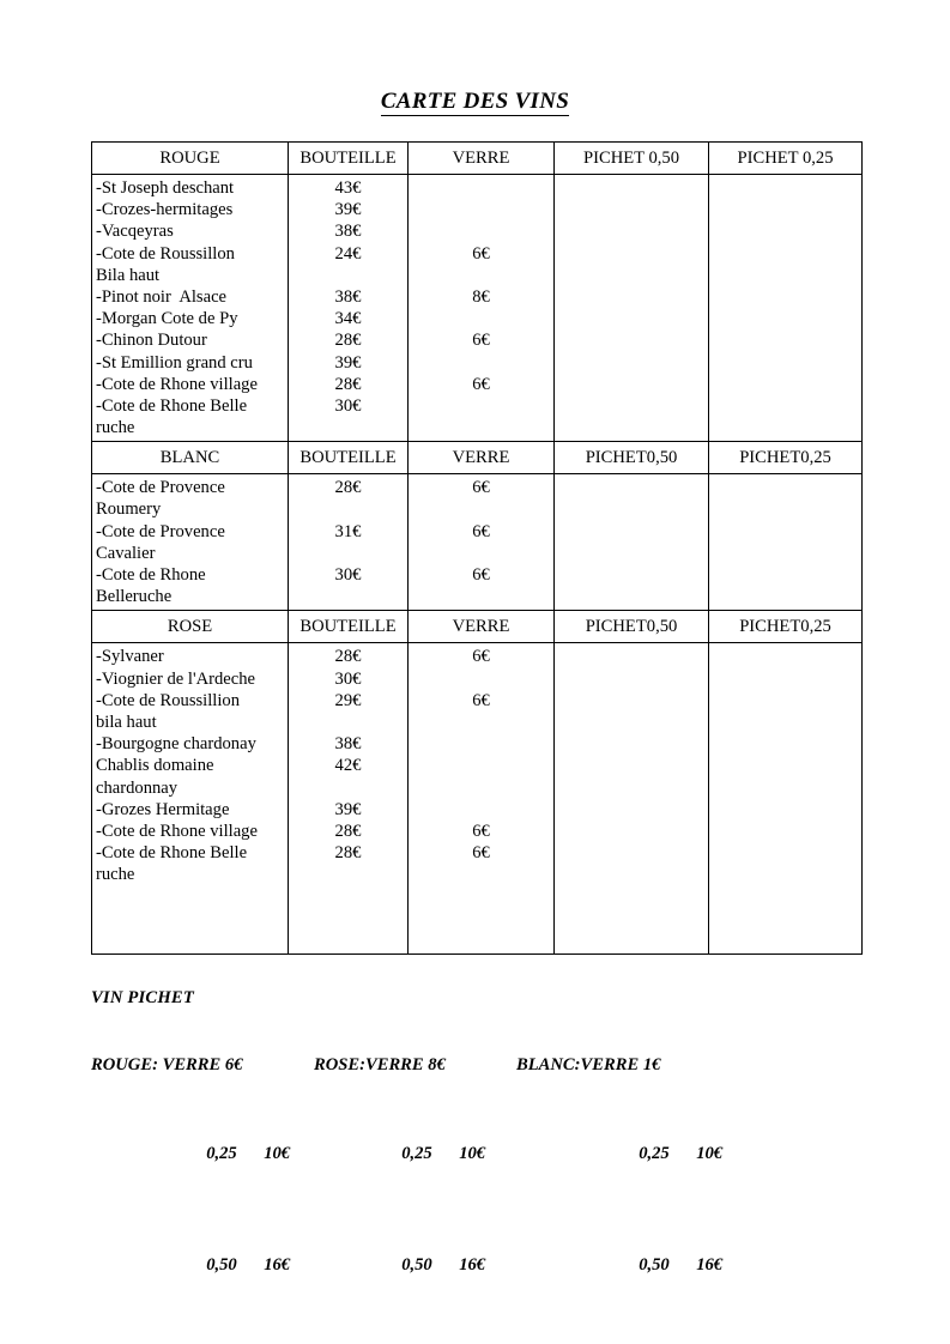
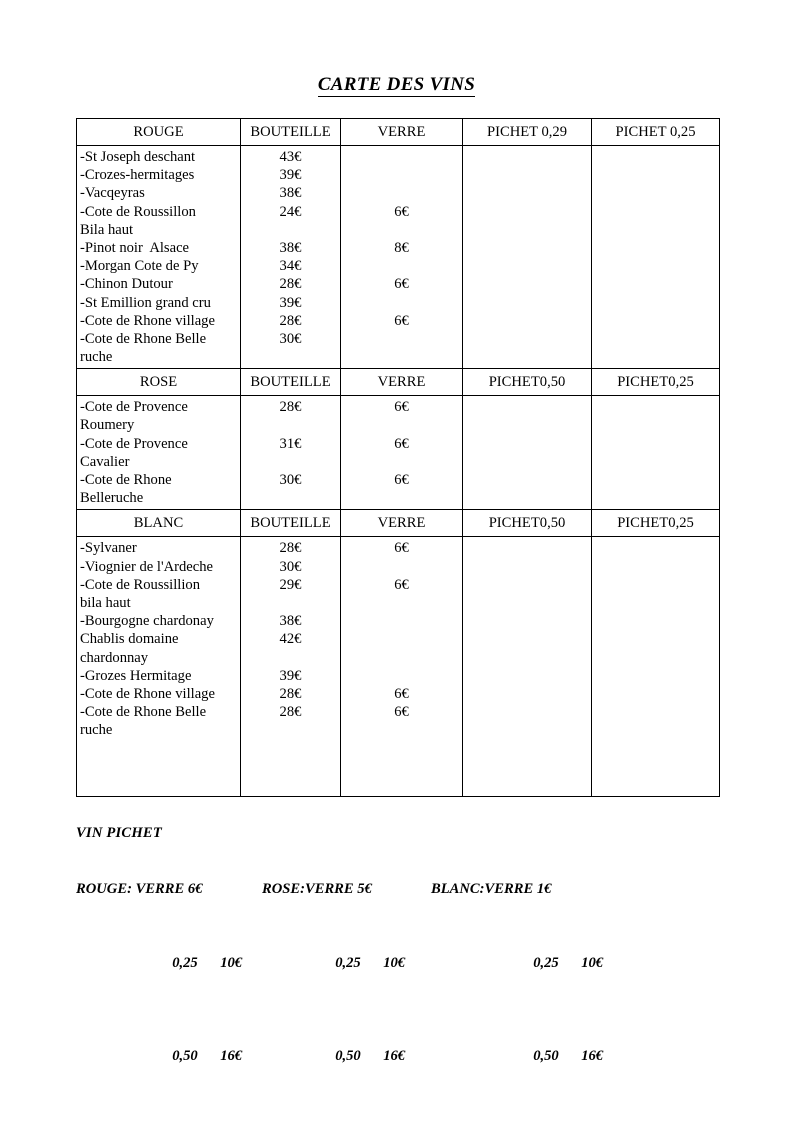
  CARTE DES VINS
- ROUGE	BOUTEILLE	VERRE	PICHET 0,50	PICHET 0,25
+ ROUGE	BOUTEILLE	VERRE	PICHET 0,29	PICHET 0,25
  -St Joseph deschant-Crozes-hermitages-Vacqeyras-Cote de RoussillonBila haut-Pinot noir Alsace-Morgan Cote de Py-Chinon Dutour-St Emillion grand cru-Cote de Rhone village-Cote de Rhone Belleruche	43€39€38€24€ 38€34€28€39€28€30€	6€ 8€ 6€ 6€
- BLANC	BOUTEILLE	VERRE	PICHET0,50	PICHET0,25
+ ROSE	BOUTEILLE	VERRE	PICHET0,50	PICHET0,25
  -Cote de ProvenceRoumery-Cote de ProvenceCavalier-Cote de RhoneBelleruche	28€ 31€ 30€	6€ 6€ 6€
- ROSE	BOUTEILLE	VERRE	PICHET0,50	PICHET0,25
+ BLANC	BOUTEILLE	VERRE	PICHET0,50	PICHET0,25
  -Sylvaner-Viognier de l'Ardeche-Cote de Roussillionbila haut-Bourgogne chardonayChablis domainechardonnay-Grozes Hermitage-Cote de Rhone village-Cote de Rhone Belleruche	28€30€29€ 38€42€ 39€28€28€	6€ 6€ 6€6€
  VIN PICHET
  ROUGE: VERRE 6€
  0,25 10€
  0,50 16€
- ROSE:VERRE 8€
+ ROSE:VERRE 5€
  0,25 10€
  0,50 16€
  BLANC:VERRE 1€
  0,25 10€
  0,50 16€
